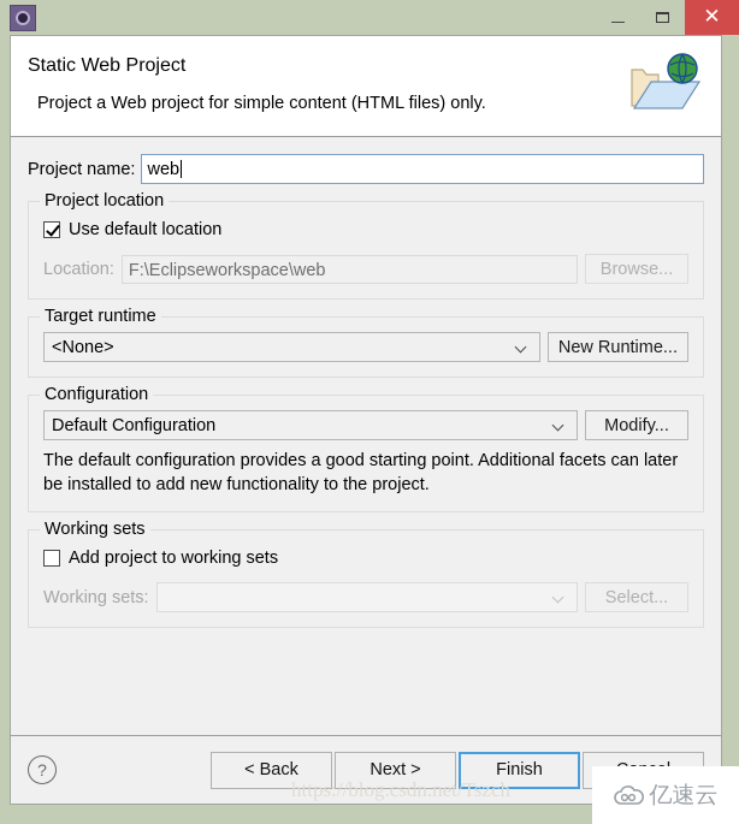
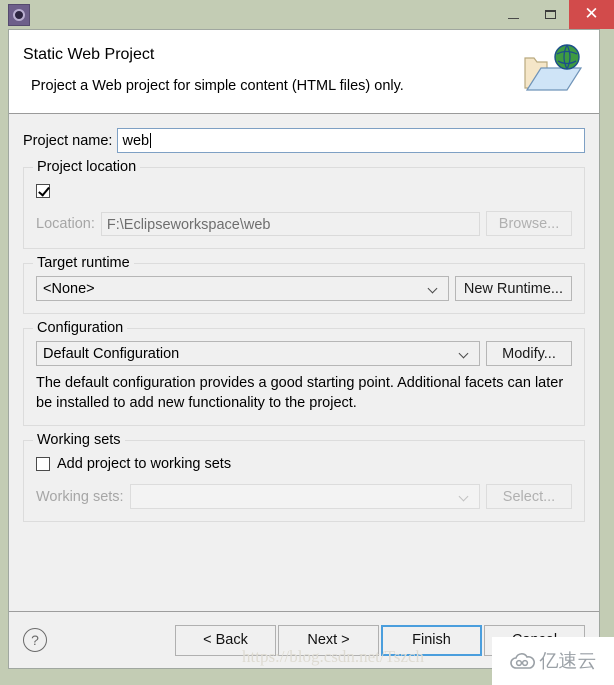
  ✕
  Static Web Project
  Project a Web project for simple content (HTML files) only.
  Project name:
  web
  Project location
- Use default location
  Location:
  F:\Eclipseworkspace\web
  Browse...
  Target runtime
  <None>
  New Runtime...
  Configuration
  Default Configuration
  Modify...
  The default configuration provides a good starting point. Additional facets can later be installed to add new functionality to the project.
  Working sets
  Add project to working sets
  Working sets:
  Select...
  ?
  < Back
  Next >
  Finish
  https://blog.csdn.net/Tszch
  亿速云
